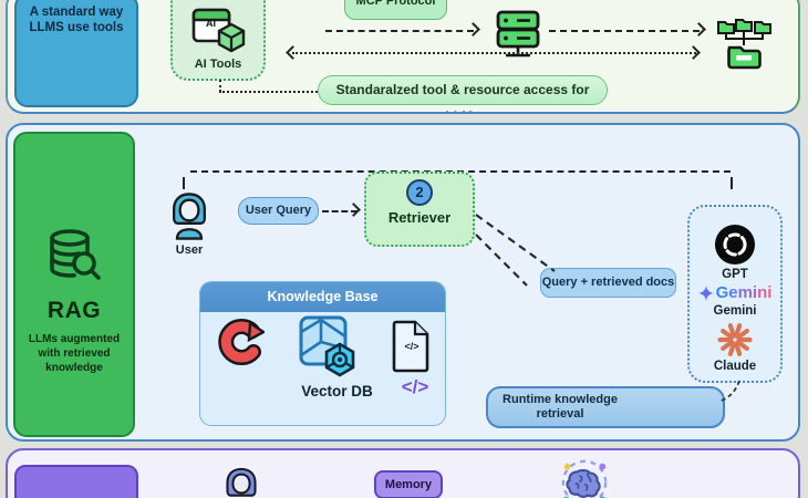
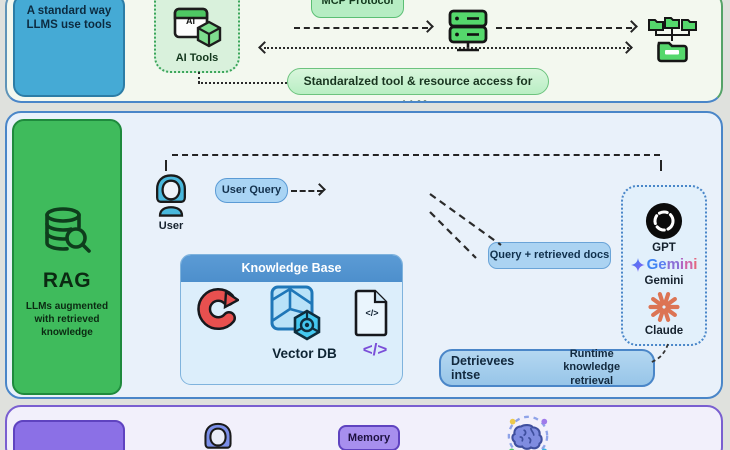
  A standard way LLMS use tools
  AI
  AI Tools
  MCP Protocol
  Standaralzed tool & resource access for
  RAG
  LLMs augmented with retrieved knowledge
  User
  User Query
- 2
- Retriever
  Knowledge Base
  </>
  Vector DB
  </>
  Query + retrieved docs
  GPT
  Gemini
  Gemini
  Claude
+ Detrievees intse
  Runtime knowledge retrieval
  Memory
